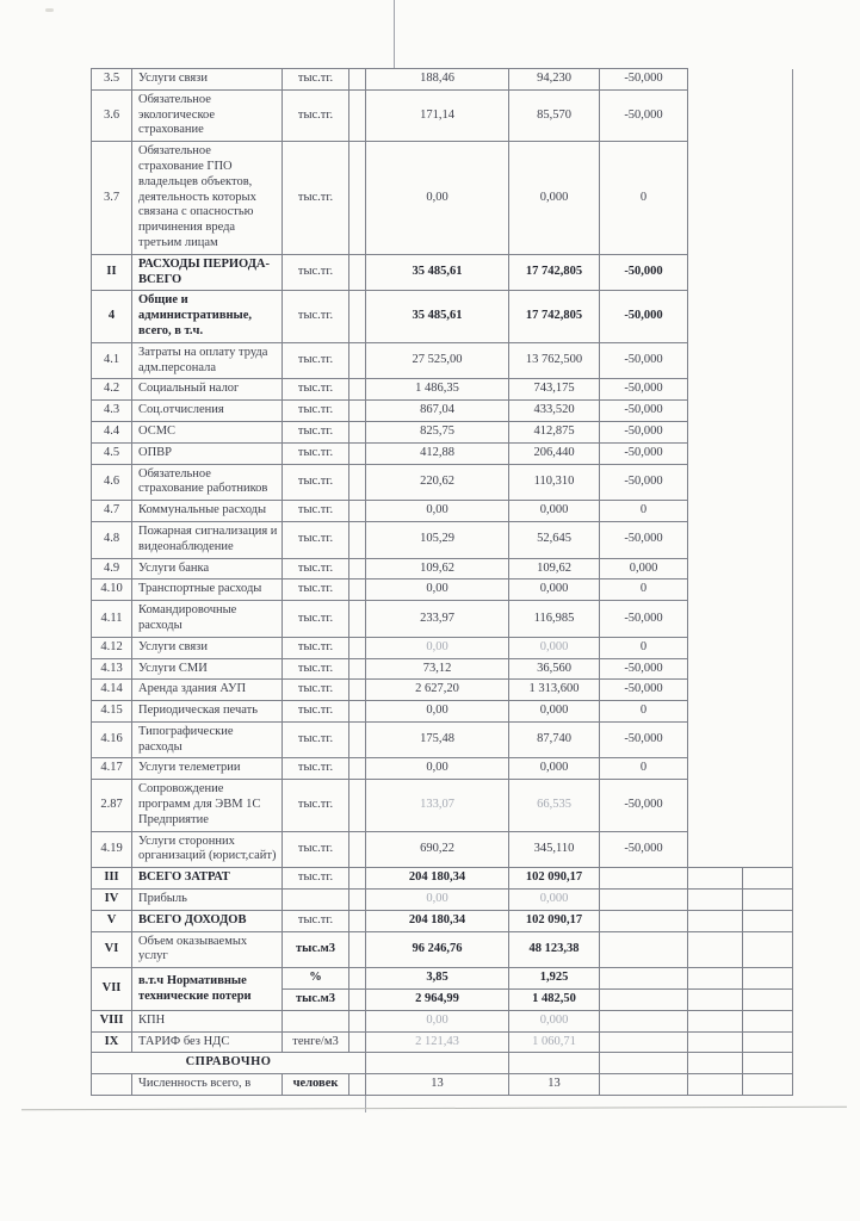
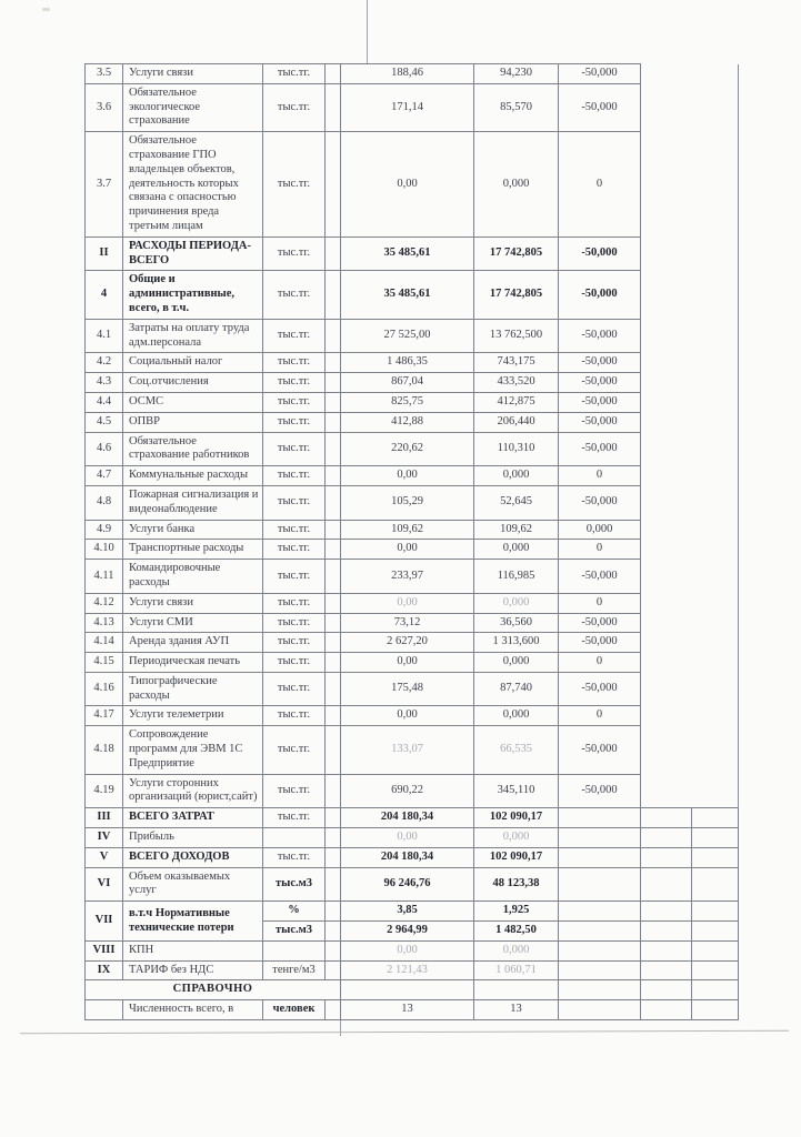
  3.5	Услуги связи	тыс.тг.		188,46	94,230	-50,000
  3.6	Обязательное экологическое страхование	тыс.тг.		171,14	85,570	-50,000
  3.7	Обязательное страхование ГПО владельцев объектов, деятельность которых связана с опасностью причинения вреда третьим лицам	тыс.тг.		0,00	0,000	0
  II	РАСХОДЫ ПЕРИОДА-ВСЕГО	тыс.тг.		35 485,61	17 742,805	-50,000
  4	Общие и административные, всего, в т.ч.	тыс.тг.		35 485,61	17 742,805	-50,000
  4.1	Затраты на оплату труда адм.персонала	тыс.тг.		27 525,00	13 762,500	-50,000
  4.2	Социальный налог	тыс.тг.		1 486,35	743,175	-50,000
  4.3	Соц.отчисления	тыс.тг.		867,04	433,520	-50,000
  4.4	ОСМС	тыс.тг.		825,75	412,875	-50,000
  4.5	ОПВР	тыс.тг.		412,88	206,440	-50,000
  4.6	Обязательное страхование работников	тыс.тг.		220,62	110,310	-50,000
  4.7	Коммунальные расходы	тыс.тг.		0,00	0,000	0
  4.8	Пожарная сигнализация и видеонаблюдение	тыс.тг.		105,29	52,645	-50,000
  4.9	Услуги банка	тыс.тг.		109,62	109,62	0,000
  4.10	Транспортные расходы	тыс.тг.		0,00	0,000	0
  4.11	Командировочные расходы	тыс.тг.		233,97	116,985	-50,000
  4.12	Услуги связи	тыс.тг.		0,00	0,000	0
  4.13	Услуги СМИ	тыс.тг.		73,12	36,560	-50,000
  4.14	Аренда здания АУП	тыс.тг.		2 627,20	1 313,600	-50,000
  4.15	Периодическая печать	тыс.тг.		0,00	0,000	0
  4.16	Типографические расходы	тыс.тг.		175,48	87,740	-50,000
  4.17	Услуги телеметрии	тыс.тг.		0,00	0,000	0
- 2.87	Сопровождение программ для ЭВМ 1С Предприятие	тыс.тг.		133,07	66,535	-50,000
+ 4.18	Сопровождение программ для ЭВМ 1С Предприятие	тыс.тг.		133,07	66,535	-50,000
  4.19	Услуги сторонних организаций (юрист,сайт)	тыс.тг.		690,22	345,110	-50,000
  III	ВСЕГО ЗАТРАТ	тыс.тг.		204 180,34	102 090,17
  IV	Прибыль			0,00	0,000
  V	ВСЕГО ДОХОДОВ	тыс.тг.		204 180,34	102 090,17
  VI	Объем оказываемых услуг	тыс.м3		96 246,76	48 123,38
  VII	в.т.ч Нормативные технические потери	%		3,85	1,925
  тыс.м3		2 964,99	1 482,50
  VIII	КПН			0,00	0,000
  IX	ТАРИФ без НДС	тенге/м3		2 121,43	1 060,71
  СПРАВОЧНО
  	Численность всего, в	человек		13	13
